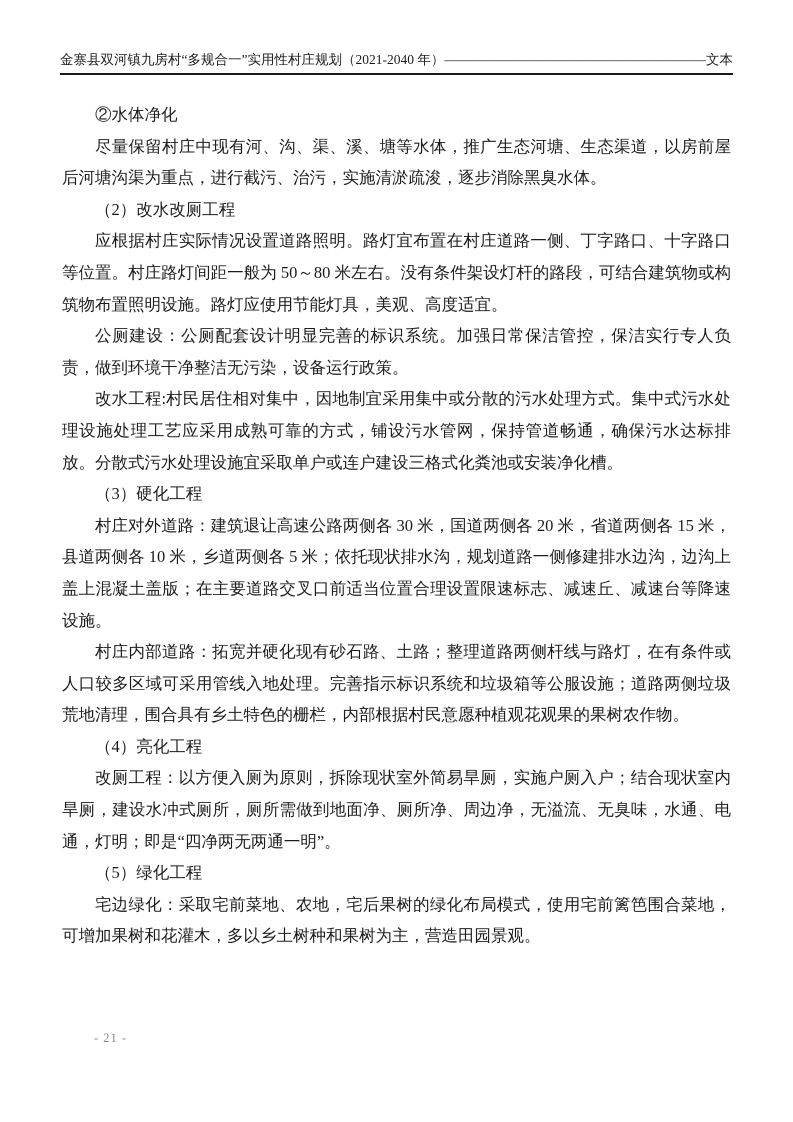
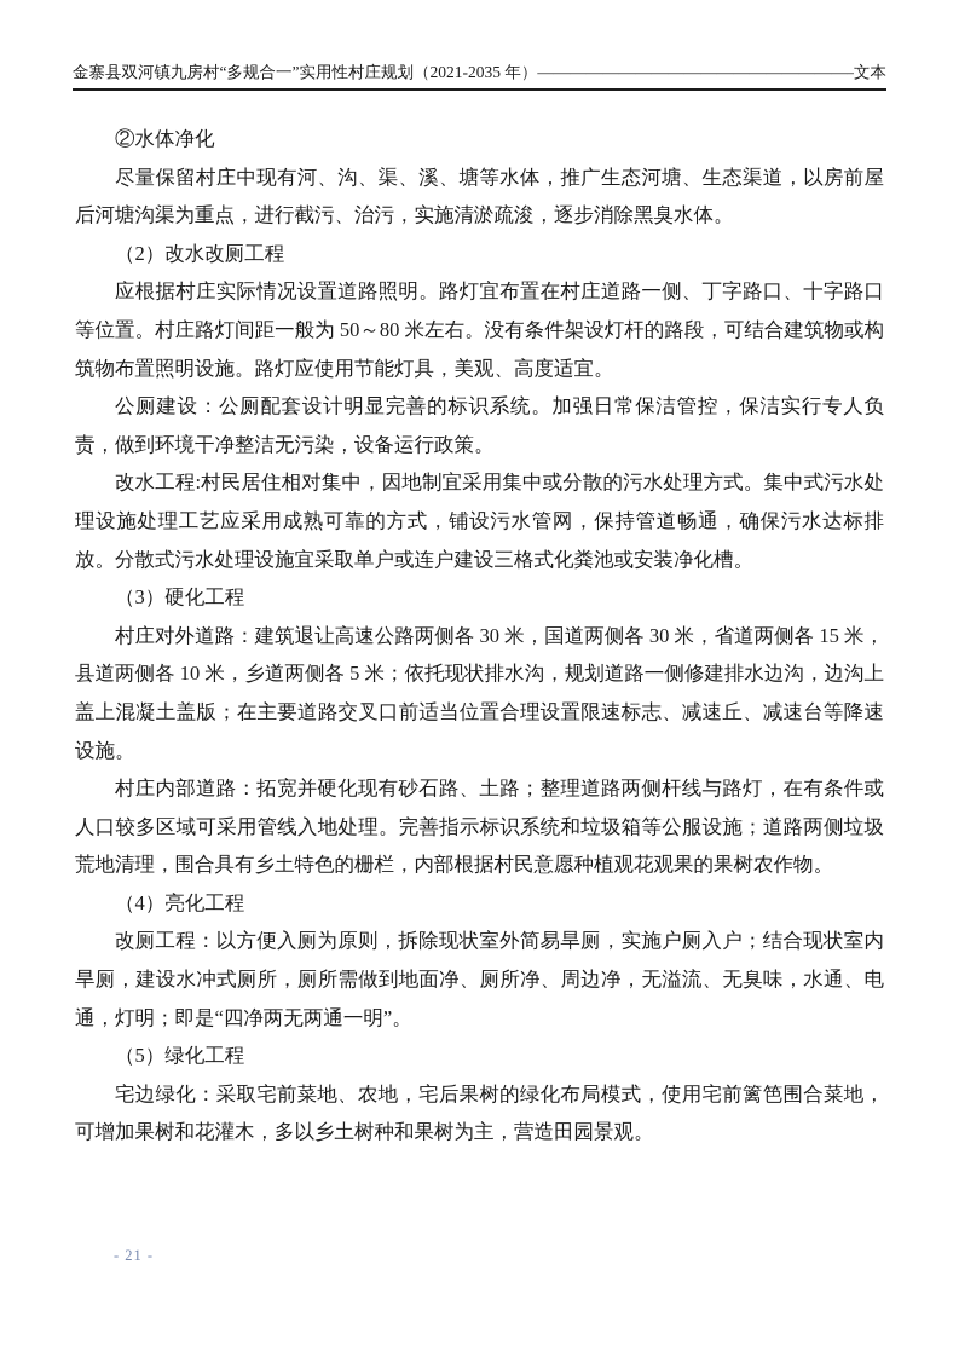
- 金寨县双河镇九房村“多规合一”实用性村庄规划（2021-2040 年）
+ 金寨县双河镇九房村“多规合一”实用性村庄规划（2021-2035 年）
  ———————————————————
  文本
  ②水体净化
  尽量保留村庄中现有河、沟、渠、溪、塘等水体，推广生态河塘、生态渠道，以房前屋后河塘沟渠为重点，进行截污、治污，实施清淤疏浚，逐步消除黑臭水体。
  （2）改水改厕工程
  应根据村庄实际情况设置道路照明。路灯宜布置在村庄道路一侧、丁字路口、十字路口等位置。村庄路灯间距一般为 50～80 米左右。没有条件架设灯杆的路段，可结合建筑物或构筑物布置照明设施。路灯应使用节能灯具，美观、高度适宜。
  公厕建设：公厕配套设计明显完善的标识系统。加强日常保洁管控，保洁实行专人负责，做到环境干净整洁无污染，设备运行政策。
  改水工程:村民居住相对集中，因地制宜采用集中或分散的污水处理方式。集中式污水处理设施处理工艺应采用成熟可靠的方式，铺设污水管网，保持管道畅通，确保污水达标排放。分散式污水处理设施宜采取单户或连户建设三格式化粪池或安装净化槽。
  （3）硬化工程
- 村庄对外道路：建筑退让高速公路两侧各 30 米，国道两侧各 20 米，省道两侧各 15 米，县道两侧各 10 米，乡道两侧各 5 米；依托现状排水沟，规划道路一侧修建排水边沟，边沟上盖上混凝土盖版；在主要道路交叉口前适当位置合理设置限速标志、减速丘、减速台等降速设施。
+ 村庄对外道路：建筑退让高速公路两侧各 30 米，国道两侧各 30 米，省道两侧各 15 米，县道两侧各 10 米，乡道两侧各 5 米；依托现状排水沟，规划道路一侧修建排水边沟，边沟上盖上混凝土盖版；在主要道路交叉口前适当位置合理设置限速标志、减速丘、减速台等降速设施。
  村庄内部道路：拓宽并硬化现有砂石路、土路；整理道路两侧杆线与路灯，在有条件或人口较多区域可采用管线入地处理。完善指示标识系统和垃圾箱等公服设施；道路两侧垃圾荒地清理，围合具有乡土特色的栅栏，内部根据村民意愿种植观花观果的果树农作物。
  （4）亮化工程
  改厕工程：以方便入厕为原则，拆除现状室外简易旱厕，实施户厕入户；结合现状室内旱厕，建设水冲式厕所，厕所需做到地面净、厕所净、周边净，无溢流、无臭味，水通、电通，灯明；即是“四净两无两通一明”。
  （5）绿化工程
  宅边绿化：采取宅前菜地、农地，宅后果树的绿化布局模式，使用宅前篱笆围合菜地，可增加果树和花灌木，多以乡土树种和果树为主，营造田园景观。
  - 21 -
